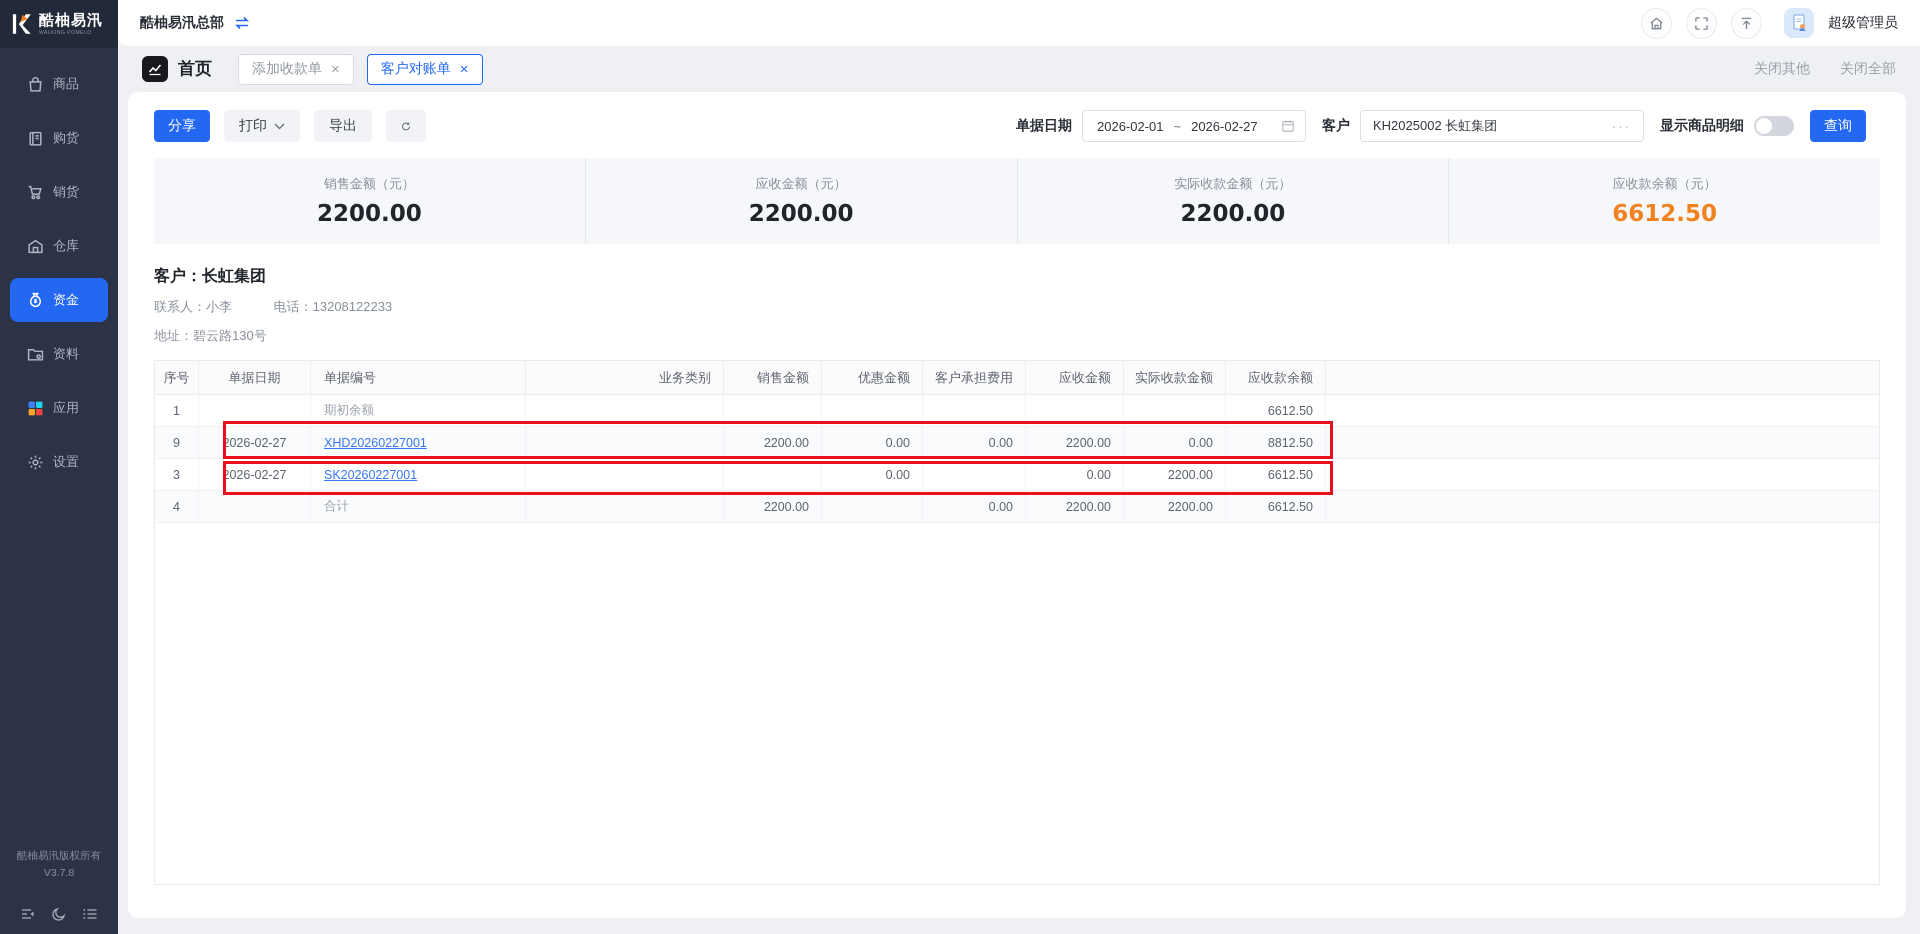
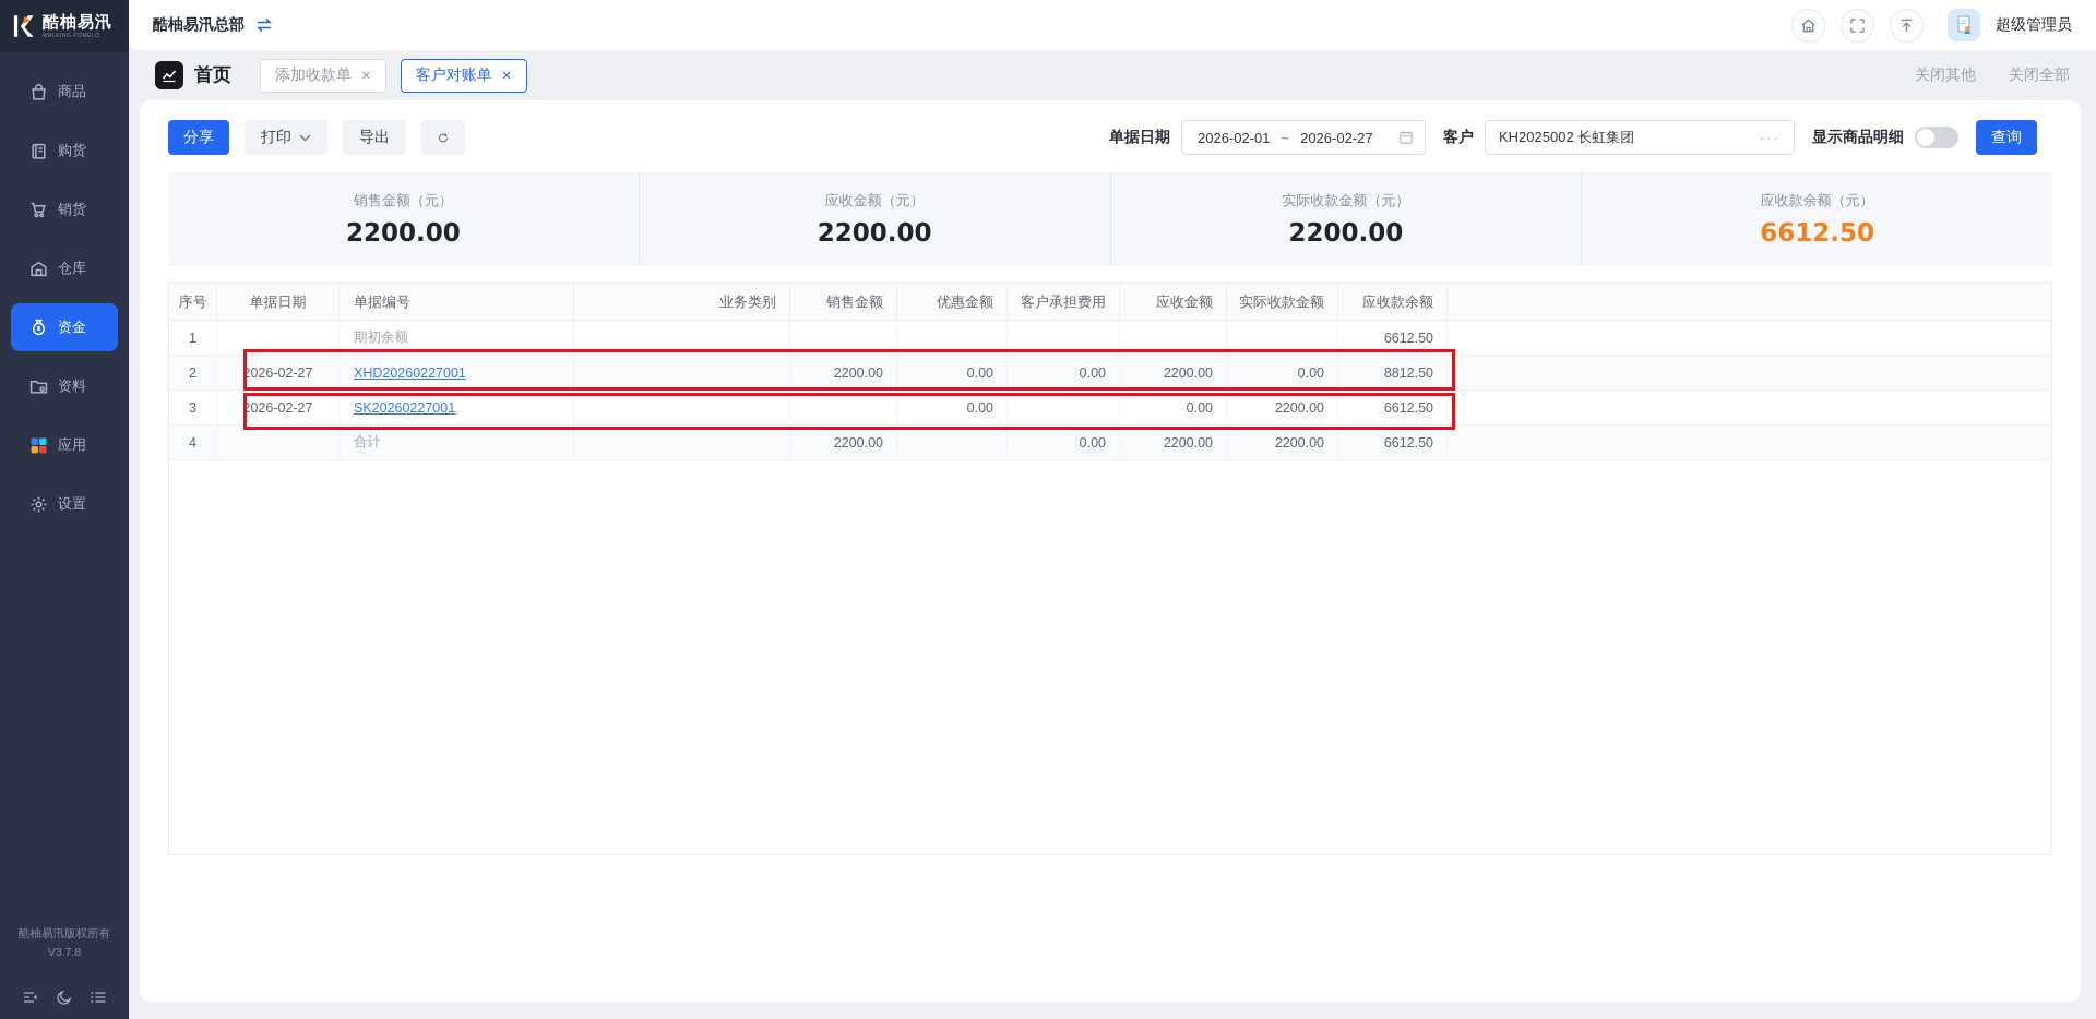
  酷柚易汛
  商品
  购货
  销货
  仓库
  资金
  资料
  应用
  设置
  酷柚易汛版权所有
  V3.7.8
  酷柚易汛总部
  超级管理员
  首页
  添加收款单
  ×
  客户对账单
  ×
  关闭其他
  关闭全部
  分享
  打印
  导出
  单据日期
  2026-02-01
  ~
  2026-02-27
  客户
  KH2025002 长虹集团
  ···
  显示商品明细
  查询
  销售金额（元）
  2200.00
  应收金额（元）
  2200.00
  实际收款金额（元）
  2200.00
  应收款余额（元）
  6612.50
- 客户：长虹集团
- 联系人：小李 电话：13208122233
- 地址：碧云路130号
  序号
  单据日期
  单据编号
  业务类别
  销售金额
  优惠金额
  客户承担费用
  应收金额
  实际收款金额
  应收款余额
  1
  期初余额
  6612.50
- 9
+ 2
  2026-02-27
  XHD20260227001
  2200.00
  0.00
  0.00
  2200.00
  0.00
  8812.50
  3
  2026-02-27
  SK20260227001
  0.00
  0.00
  2200.00
  6612.50
  4
  合计
  2200.00
  0.00
  2200.00
  2200.00
  6612.50
